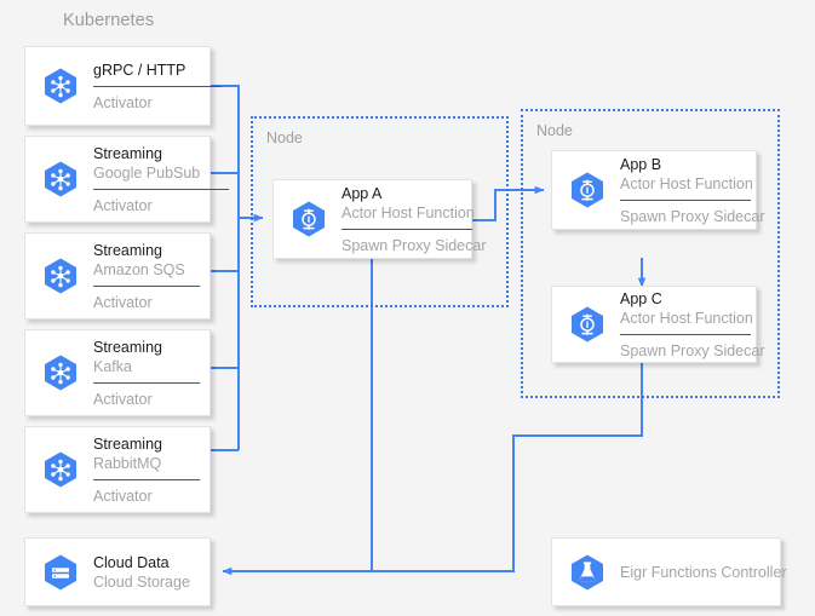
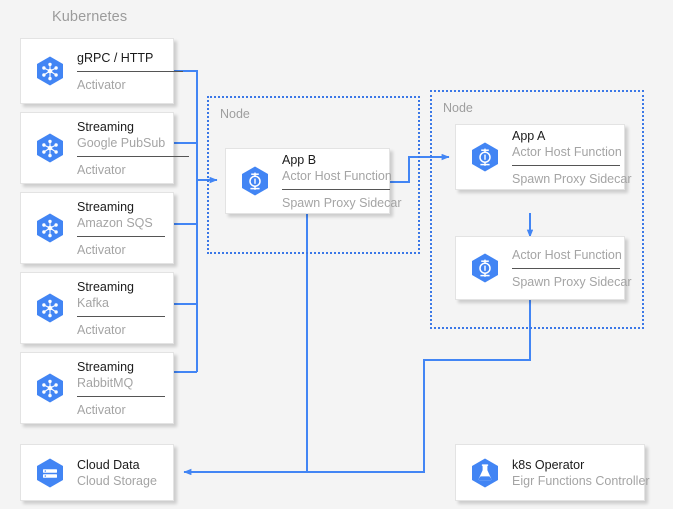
  Kubernetes
  Node
  Node
  gRPC / HTTP
  Activator
  Streaming
  Google PubSub
  Activator
  Streaming
  Amazon SQS
  Activator
  Streaming
  Kafka
  Activator
  Streaming
  RabbitMQ
  Activator
- App A
+ App B
  Actor Host Function
  Spawn Proxy Sidecar
- App B
+ App A
  Actor Host Function
  Spawn Proxy Sidecar
- App C
  Actor Host Function
  Spawn Proxy Sidecar
  Cloud Data
  Cloud Storage
+ k8s Operator
  Eigr Functions Controller
